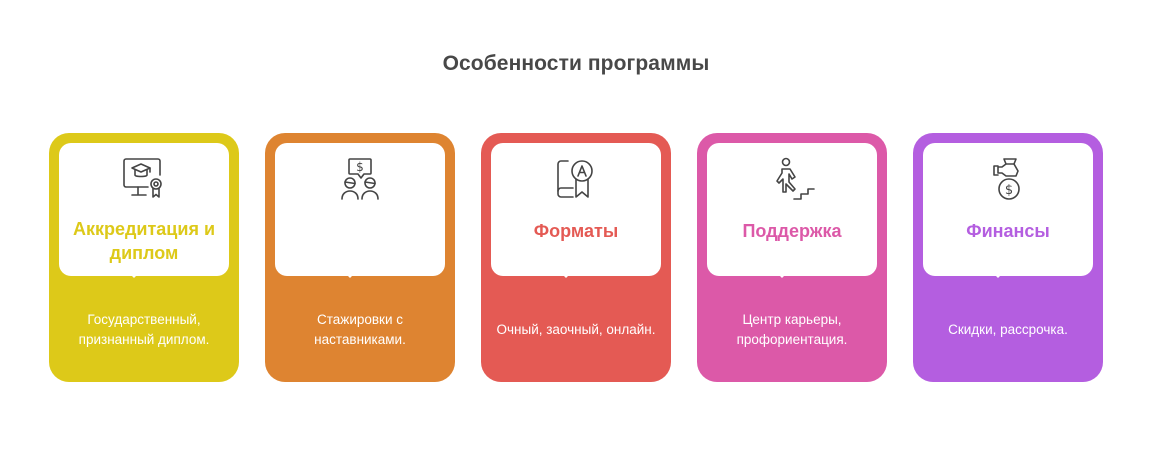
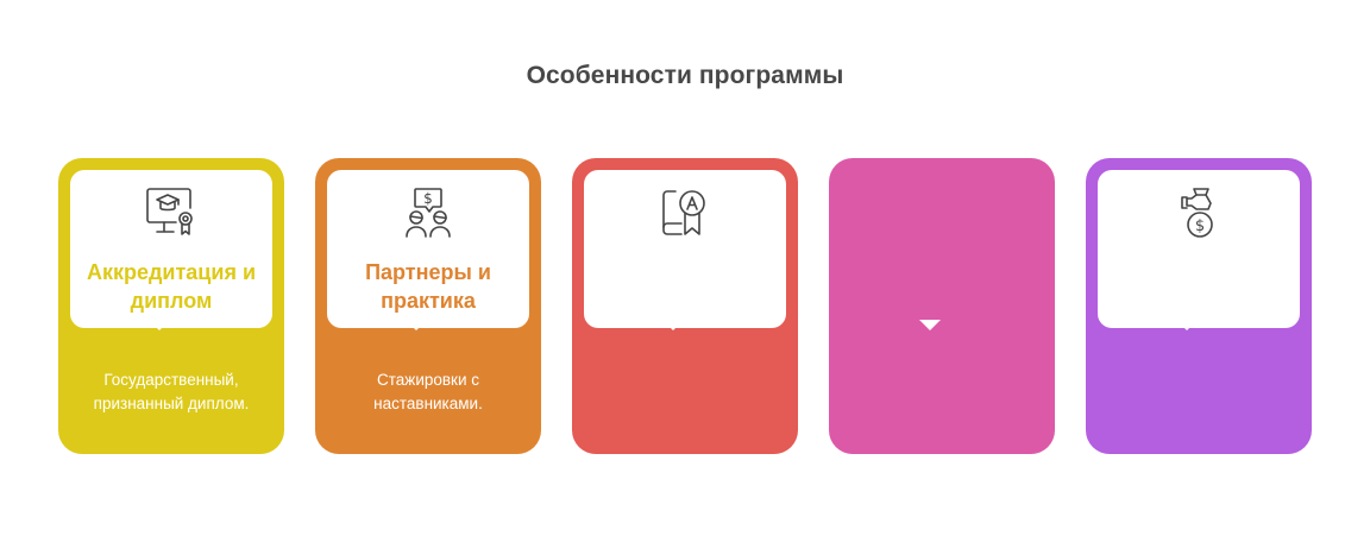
  Особенности программы
  Аккредитация и диплом
  Государственный, признанный диплом.
  $
+ Партнеры и практика
  Стажировки с наставниками.
- Форматы
- Очный, заочный, онлайн.
- Поддержка
- Центр карьеры, профориентация.
  $
- Финансы
- Скидки, рассрочка.
